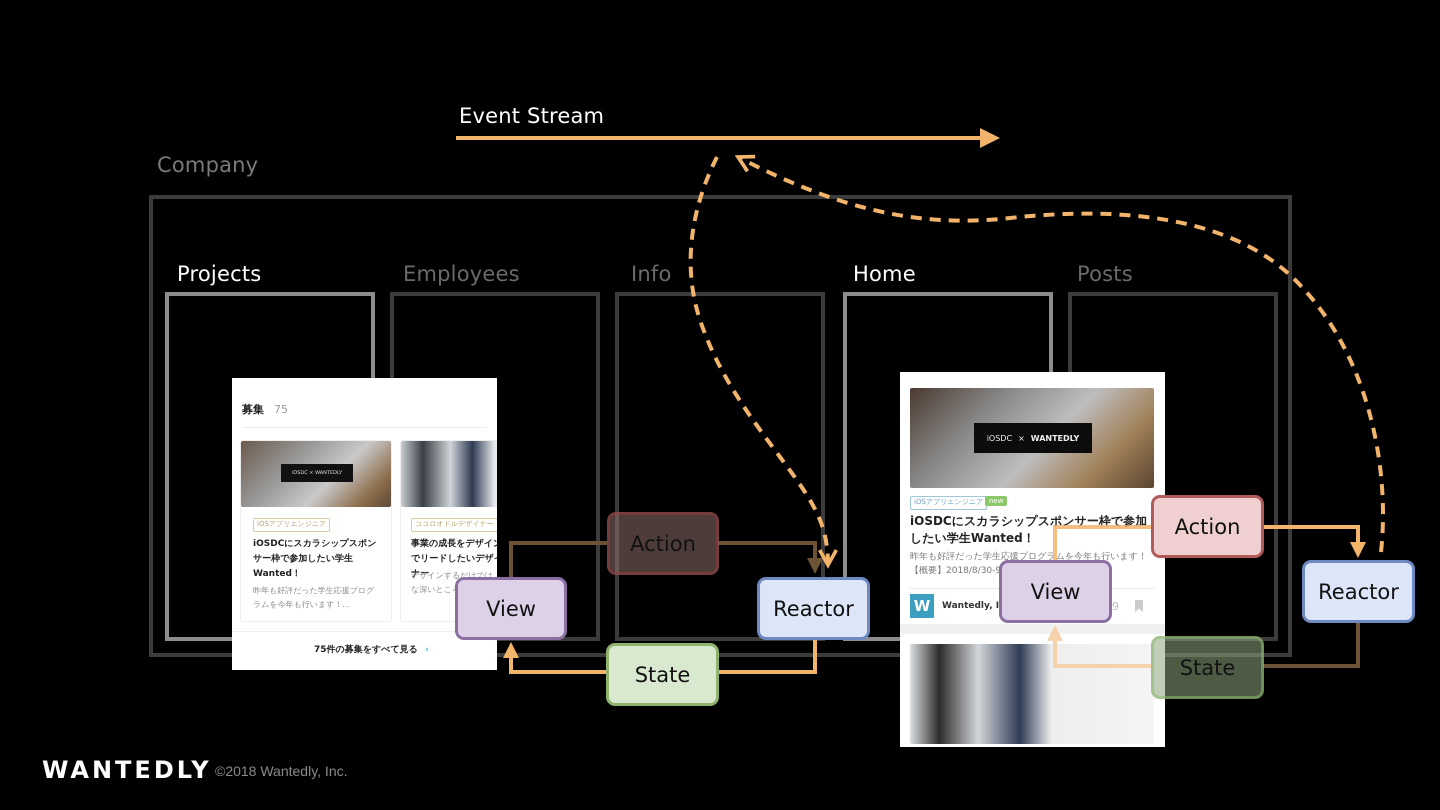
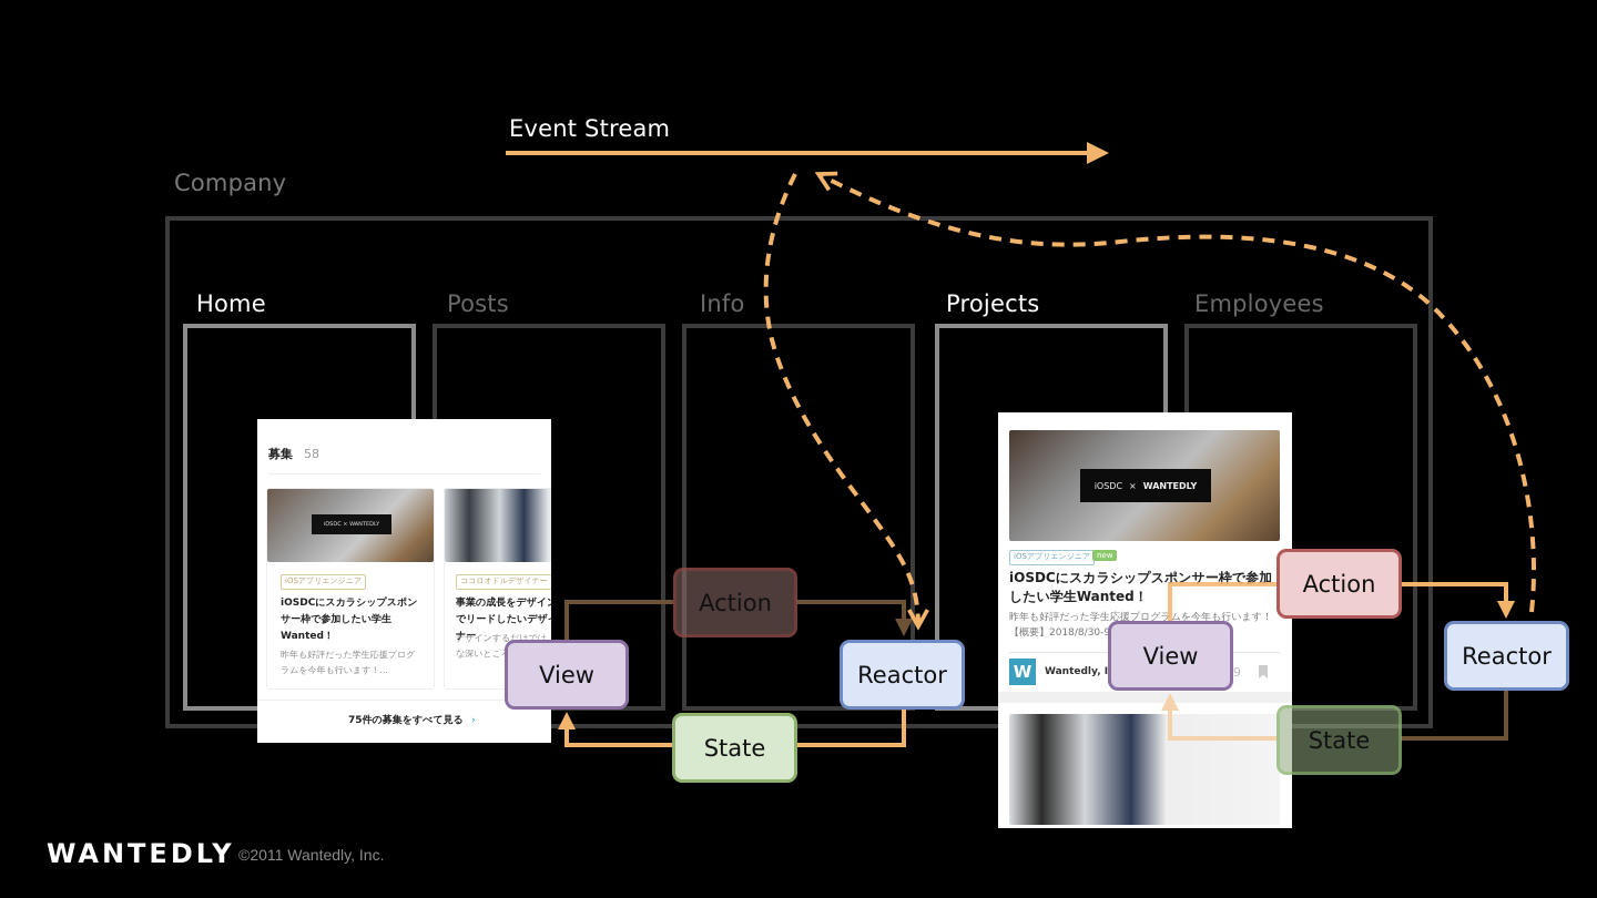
  Event Stream
  Company
- Projects
+ Home
- Employees
+ Posts
  Info
- Home
+ Projects
- Posts
+ Employees
  募集
- 75
+ 58
  iOSアプリエンジニア
  iOSDCにスカラシップスポンサー枠で参加したい学生Wanted！
  昨年も好評だった学生応援プログラムを今年も行います！...
  ココロオドルデザイナー
  事業の成長をデザイでリードしたいデザナー
  デザインするだけではな深いとこ
  75件の募集をすべて見る ›
  iOSDC
  ×
  WANTEDLY
  iOSアプリエンジニア
  new
  iOSDCにスカラシップスポンサー枠で参加したい学生Wanted！
  昨年も好評だった学生応援プログラムを今年も行います！【概要】2018/8/30-
  W
  Wantedly, I
  9
  Action
  View
  Reactor
  State
  Action
  View
  Reactor
  State
  WANTEDLY
- ©2018 Wantedly, Inc.
+ ©2011 Wantedly, Inc.
